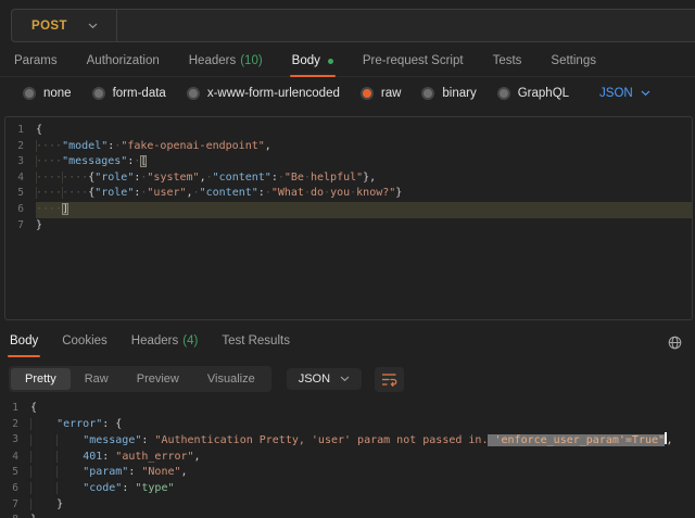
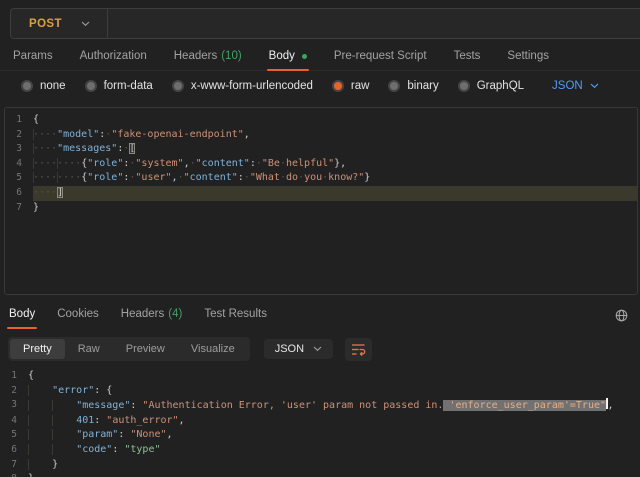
  POST
  Params
  Authorization
  Headers
  (10)
  Body
  Pre-request Script
  Tests
  Settings
  none
  form-data
  x-www-form-urlencoded
  raw
  binary
  GraphQL
  JSON
  1
  {
  2
  ····"model":·"fake-openai-endpoint",
  3
  ····"messages":·[
  4
  ········{"role":·"system",·"content":·"Be·helpful"},
  5
  ········{"role":·"user",·"content":·"What·do·you·know?"}
  6
  ····]
  7
  }
  Body
  Cookies
  Headers
  (4)
  Test Results
  Pretty
  Raw
  Preview
  Visualize
  JSON
  1
  {
  2
  "error": {
  3
- "message": "Authentication Pretty, 'user' param not passed in. 'enforce_user_param'=True" ,
+ "message": "Authentication Error, 'user' param not passed in. 'enforce_user_param'=True" ,
  4
  401: "auth_error",
  5
  "param": "None",
  6
  "code": "type"
  7
  }
